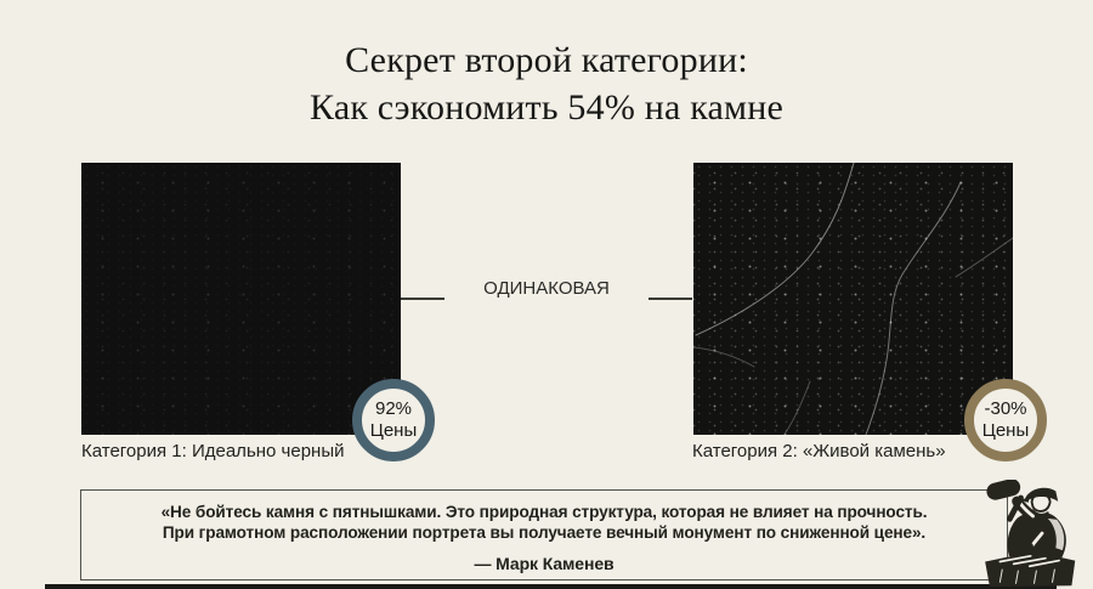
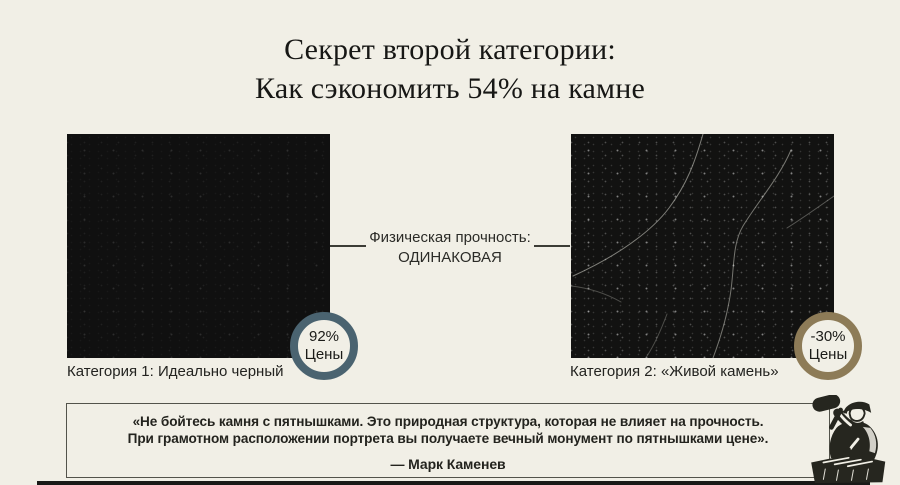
  Секрет второй категории:
  Как сэкономить 54% на камне
+ Физическая прочность:
  ОДИНАКОВАЯ
  92%
  Цены
  -30%
  Цены
  Категория 1: Идеально черный
  Категория 2: «Живой камень»
  «Не бойтесь камня с пятнышками. Это природная структура, которая не влияет на прочность.
- При грамотном расположении портрета вы получаете вечный монумент по сниженной цене».
+ При грамотном расположении портрета вы получаете вечный монумент по пятнышками цене».
  — Марк Каменев
